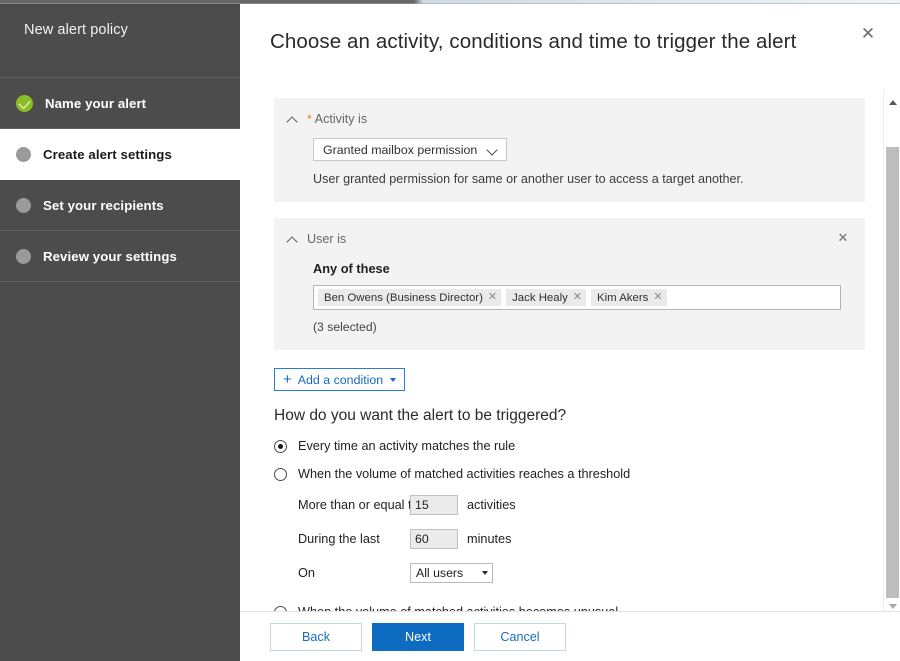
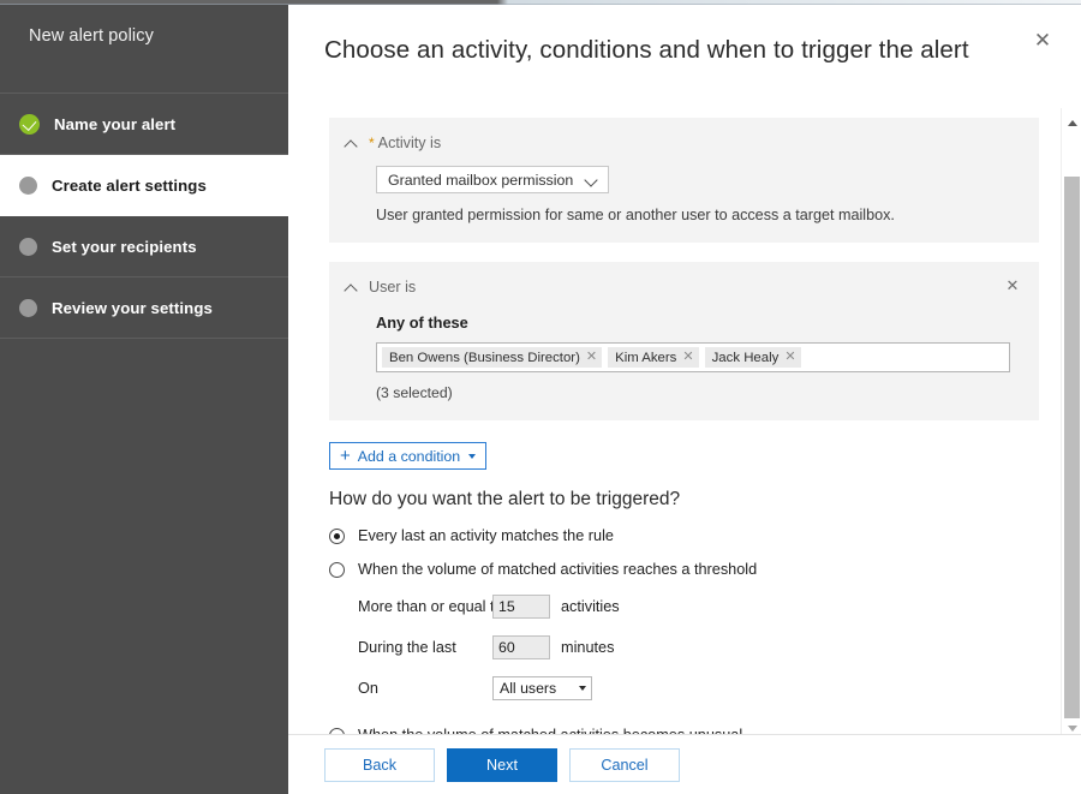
  New alert policy
  Name your alert
  Create alert settings
  Set your recipients
  Review your settings
- Choose an activity, conditions and time to trigger the alert
+ Choose an activity, conditions and when to trigger the alert
  ✕
  *
  Activity is
  Granted mailbox permission
- User granted permission for same or another user to access a target another.
+ User granted permission for same or another user to access a target mailbox.
  User is
  ✕
  Any of these
  Ben Owens (Business Director)
  ✕
- Jack Healy
+ Kim Akers
  ✕
- Kim Akers
+ Jack Healy
  ✕
  (3 selected)
  +
  Add a condition
  How do you want the alert to be triggered?
- Every time an activity matches the rule
+ Every last an activity matches the rule
  When the volume of matched activities reaches a threshold
  More than or equal
  15
  activities
  During the last
  60
  minutes
  On
  All users
  Back
  Next
  Cancel
